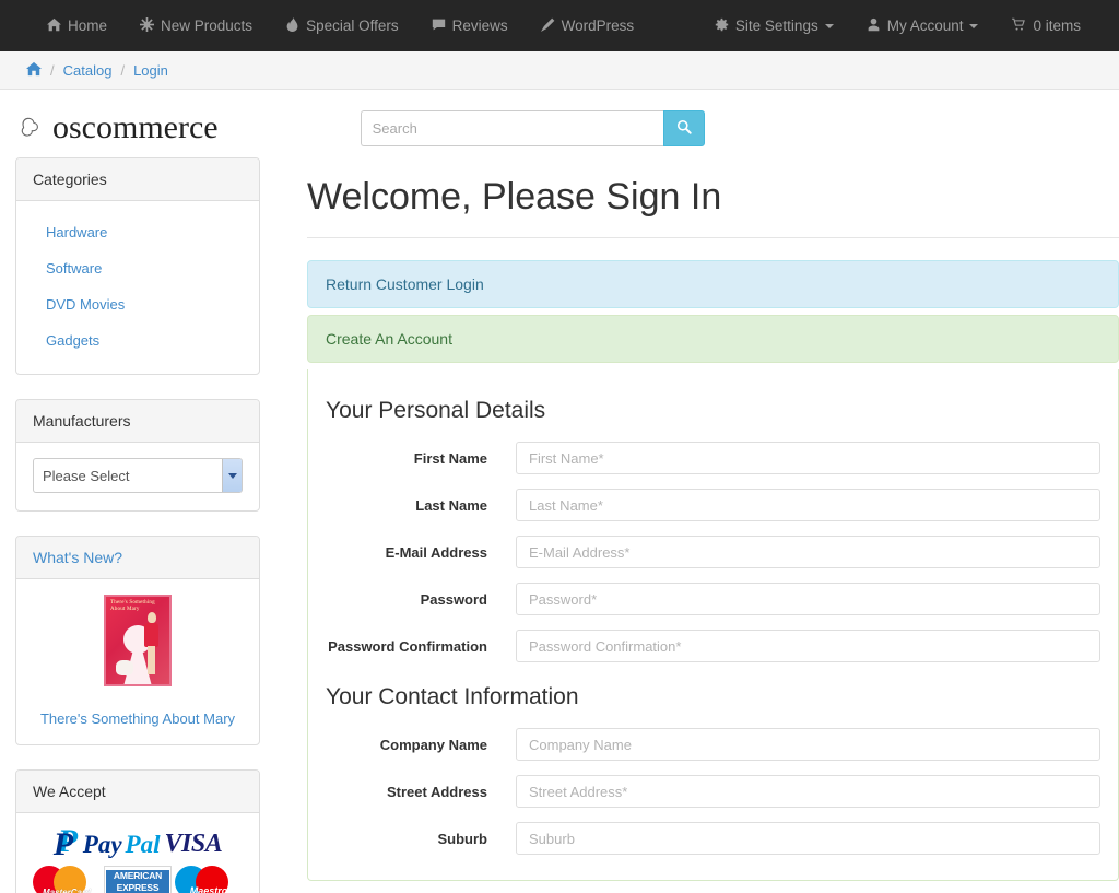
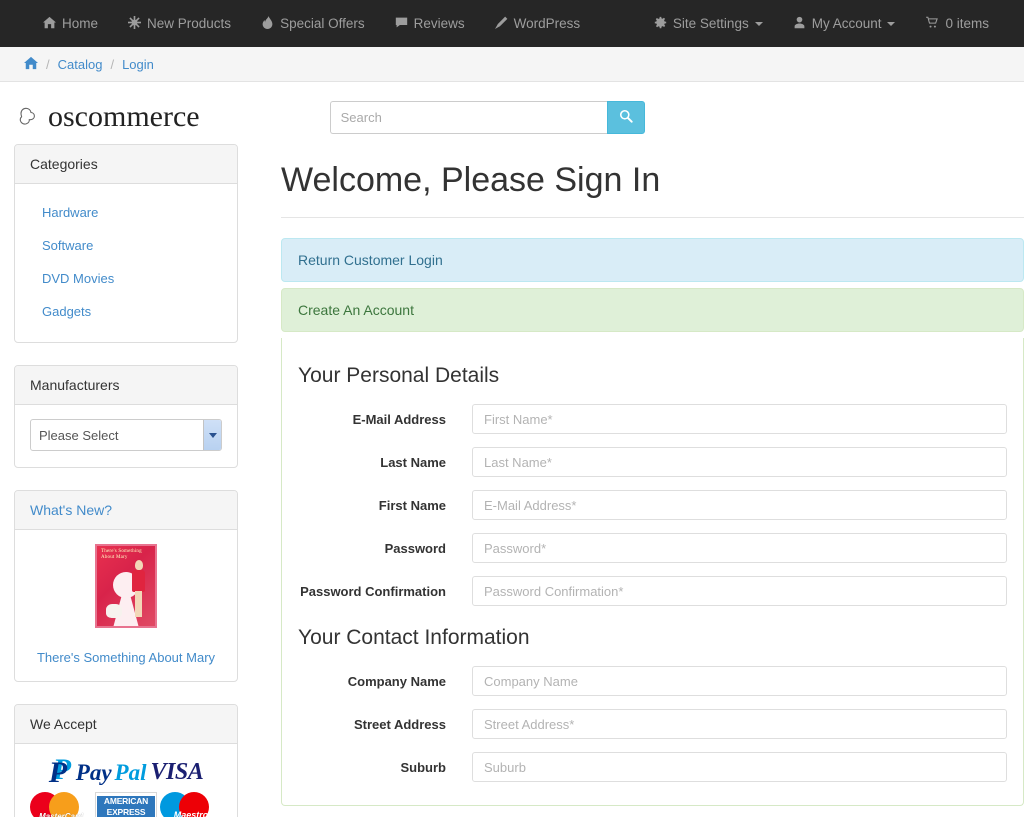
  Home
  New Products
  Special Offers
  Reviews
  WordPress
  Site Settings
  My Account
  0 items
  /
  Catalog
  /
  Login
  oscommerce
  Search
  Categories
  Hardware
  Software
  DVD Movies
  Gadgets
  Manufacturers
  Please Select
  What's New?
  There's Something About Mary
  We Accept
  P
  P
  Pay
  Pal
  VISA
  AMERICAN
  EXPRESS
  Maestro
  Welcome, Please Sign In
  Return Customer Login
  Create An Account
  Your Personal Details
- First Name
+ E-Mail Address
  First Name*
  Last Name
  Last Name*
- E-Mail Address
+ First Name
  E-Mail Address*
  Password
  Password*
  Password Confirmation
  Password Confirmation*
  Your Contact Information
  Company Name
  Company Name
  Street Address
  Street Address*
  Suburb
  Suburb
